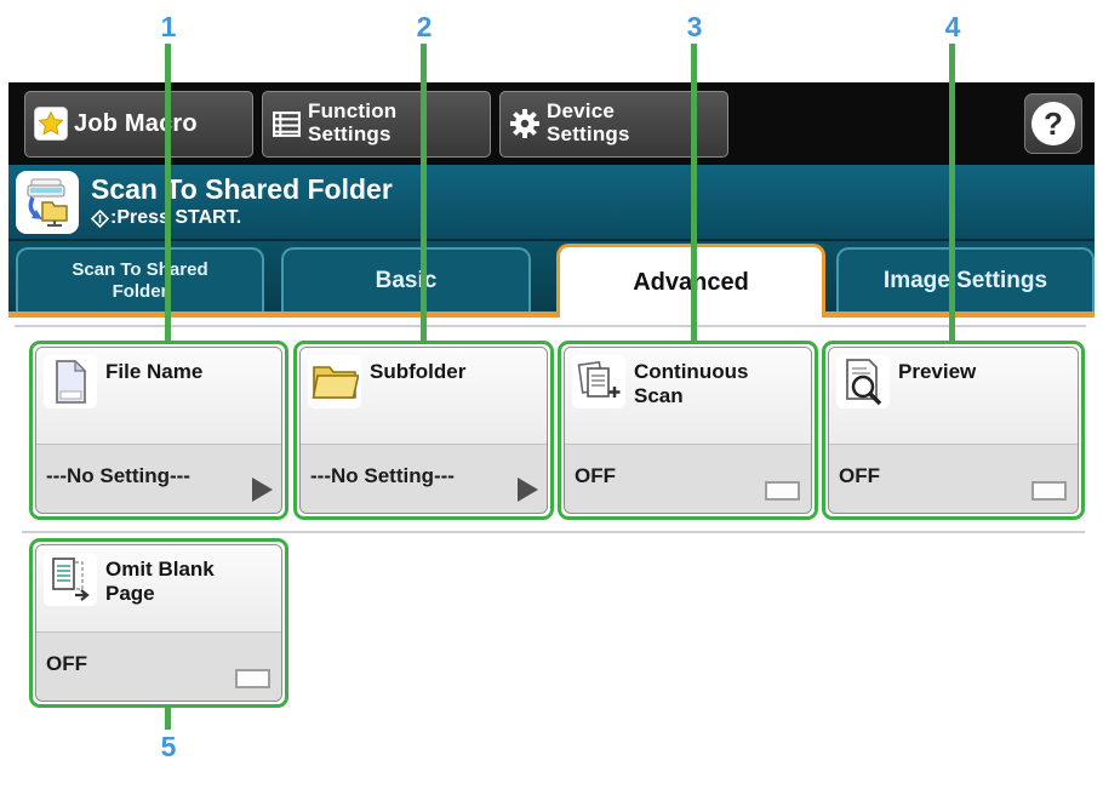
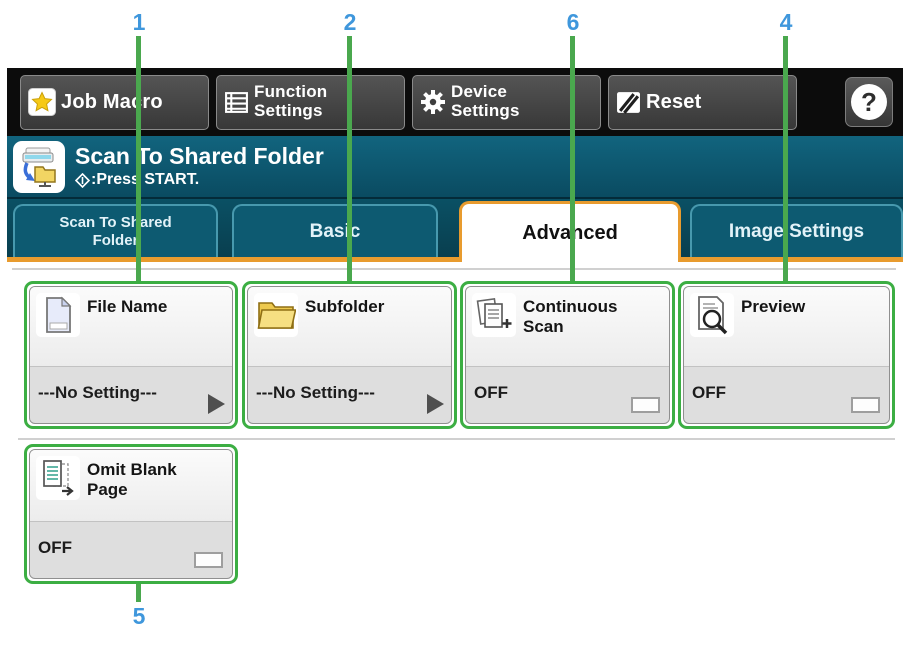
  Job Maro
  Function
  Settings
  Device
  Settings
+ Reset
  ?
  Scan To Shared Folder
  :Pres START.
  Scan To Sared
  Folde
  Basc
  Advanced
  Image Settings
  File Name
  ---No Setting---
  Subfolder
  ---No Setting---
  Continuous
  Scan
  OFF
  Preview
  OFF
  Omit Blank
  Page
  OFF
  1
  2
- 3
+ 6
  4
  5
